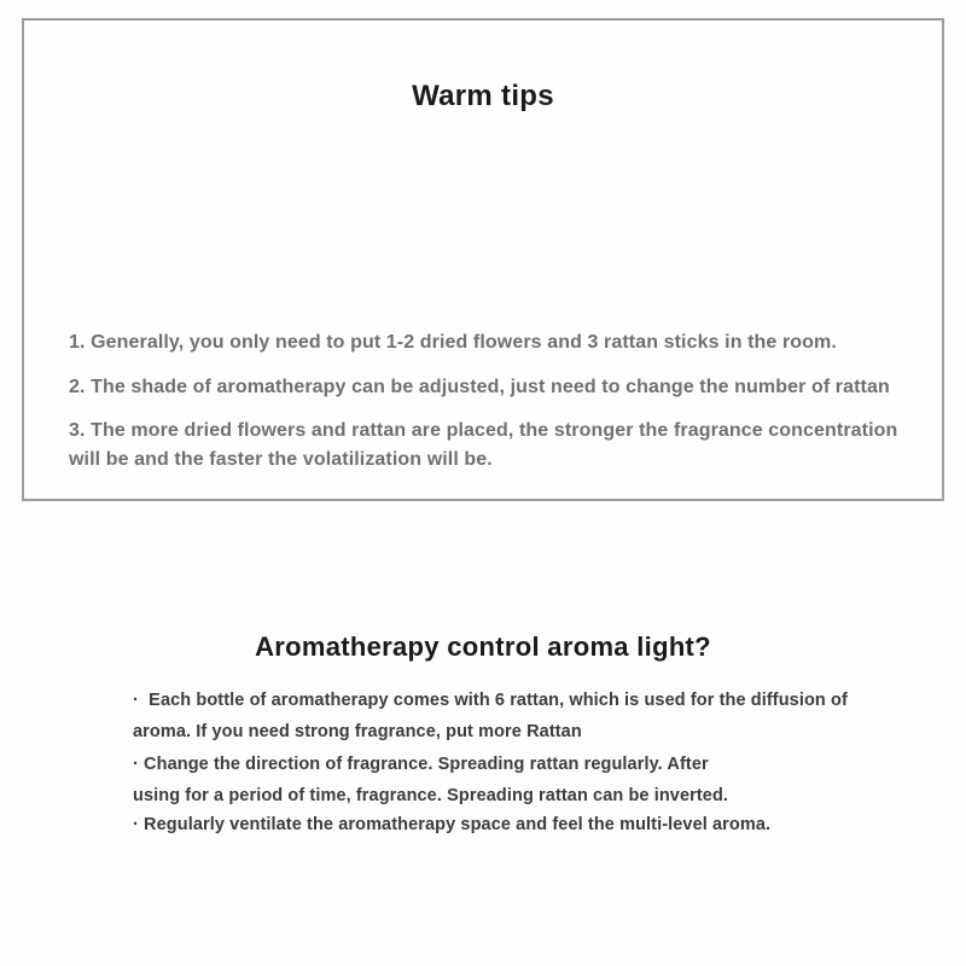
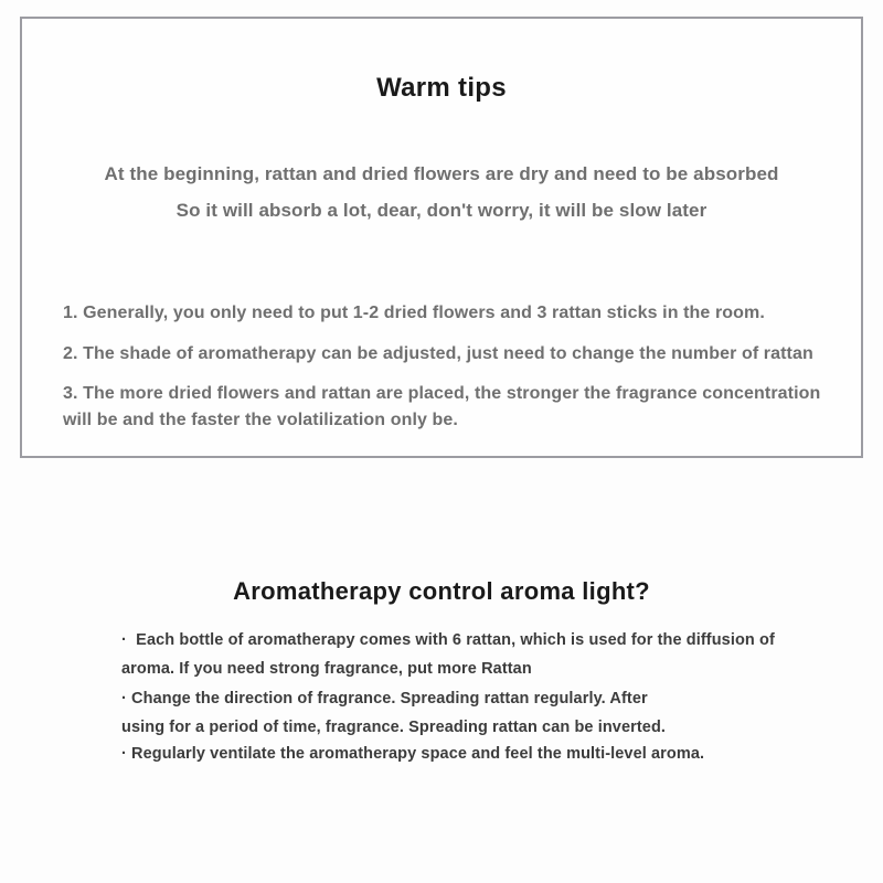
  Warm tips
+ At the beginning, rattan and dried flowers are dry and need to be absorbed
+ So it will absorb a lot, dear, don't worry, it will be slow later
  1. Generally, you only need to put 1-2 dried flowers and 3 rattan sticks in the room.
  2. The shade of aromatherapy can be adjusted, just need to change the number of rattan
  3. The more dried flowers and rattan are placed, the stronger the fragrance concentration
- will be and the faster the volatilization will be.
+ will be and the faster the volatilization only be.
  Aromatherapy control aroma light?
  · Each bottle of aromatherapy comes with 6 rattan, which is used for the diffusion of
  aroma. If you need strong fragrance, put more Rattan
  · Change the direction of fragrance. Spreading rattan regularly. After
  using for a period of time, fragrance. Spreading rattan can be inverted.
  · Regularly ventilate the aromatherapy space and feel the multi-level aroma.
